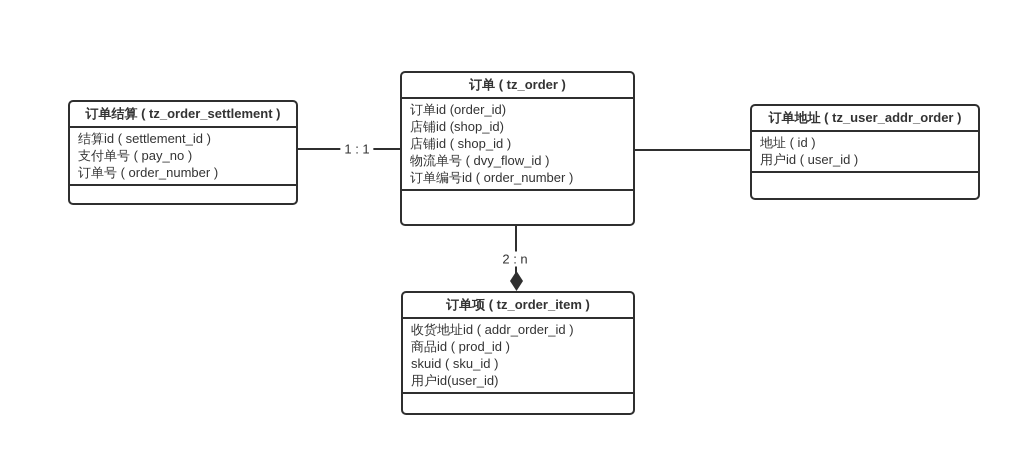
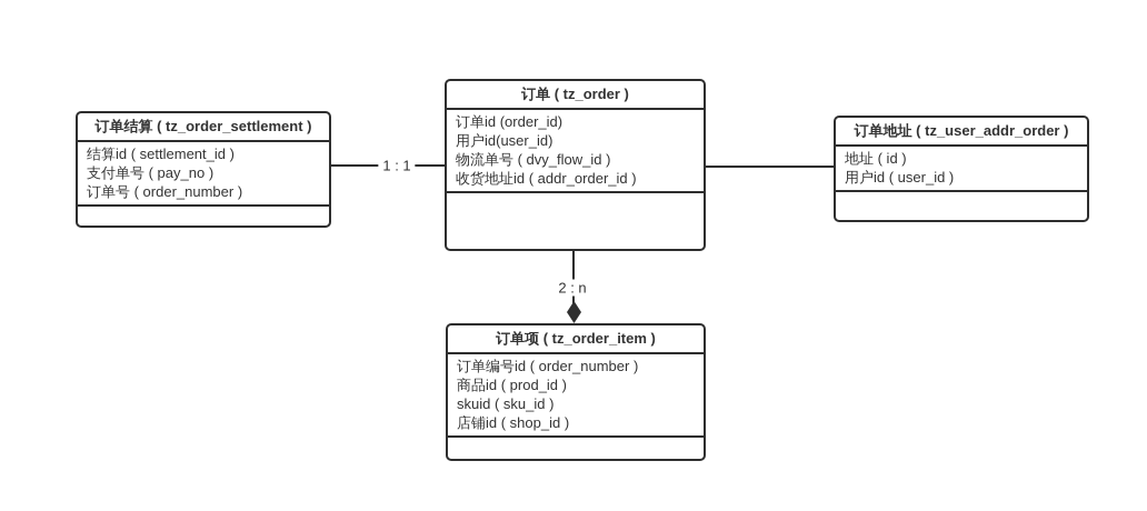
  1 : 1
  2 : n
  订单结算 ( tz_order_settlement )
  结算id ( settlement_id )
  支付单号 ( pay_no )
  订单号 ( order_number )
  订单 ( tz_order )
  订单id (order_id)
- 店铺id (shop_id)
- 店铺id ( shop_id )
+ 用户id(user_id)
  物流单号 ( dvy_flow_id )
- 订单编号id ( order_number )
+ 收货地址id ( addr_order_id )
  订单地址 ( tz_user_addr_order )
  地址 ( id )
  用户id ( user_id )
  订单项 ( tz_order_item )
- 收货地址id ( addr_order_id )
+ 订单编号id ( order_number )
  商品id ( prod_id )
  skuid ( sku_id )
- 用户id(user_id)
+ 店铺id ( shop_id )
